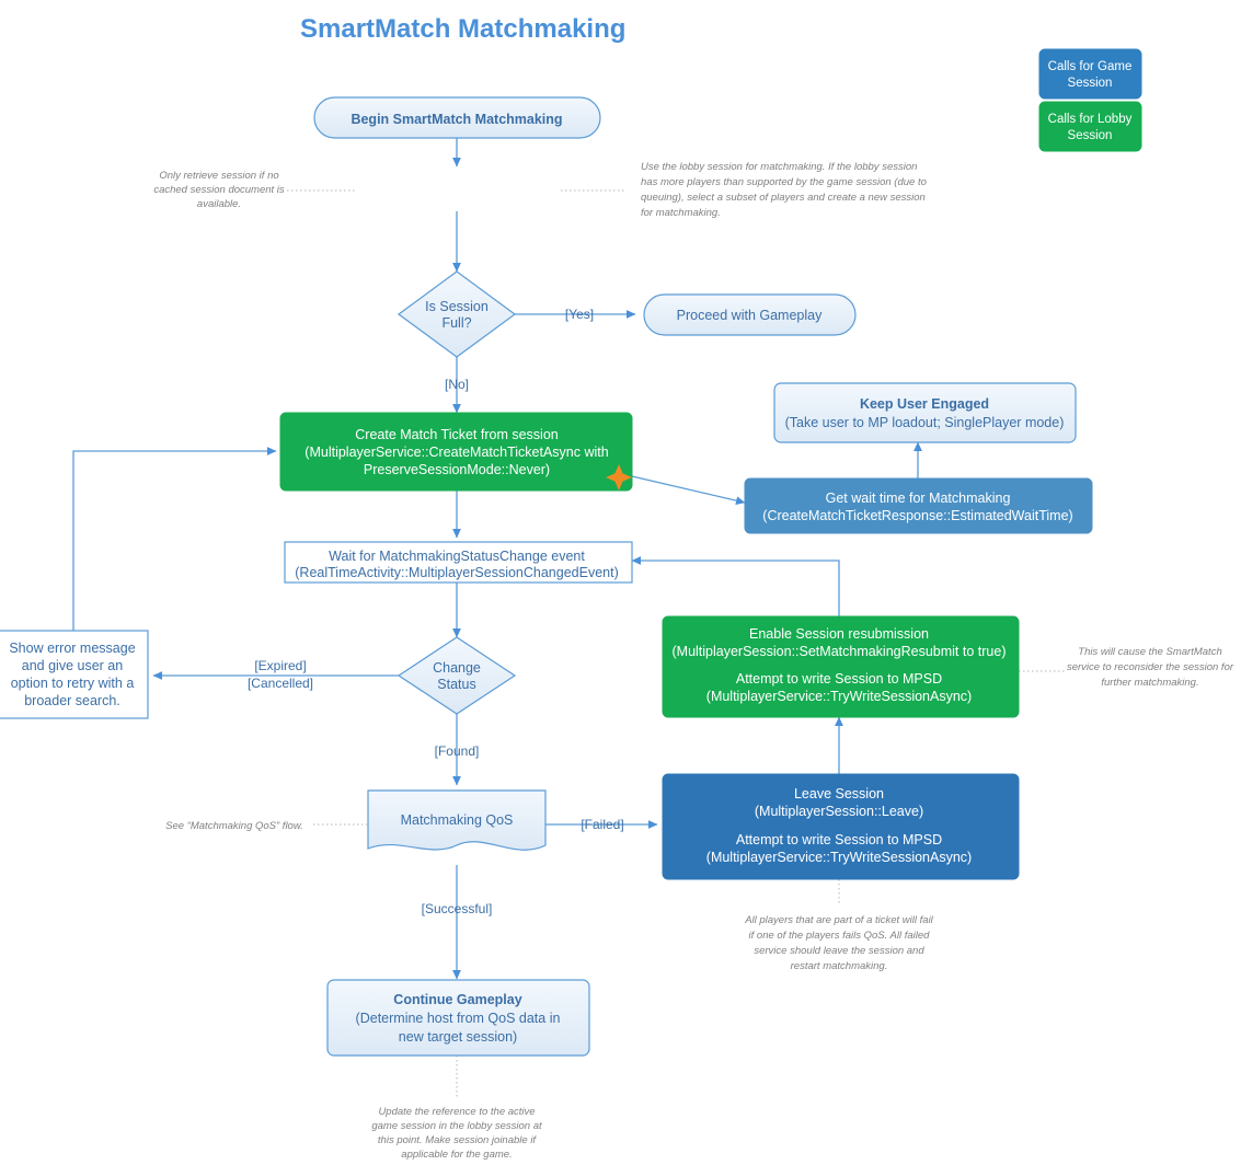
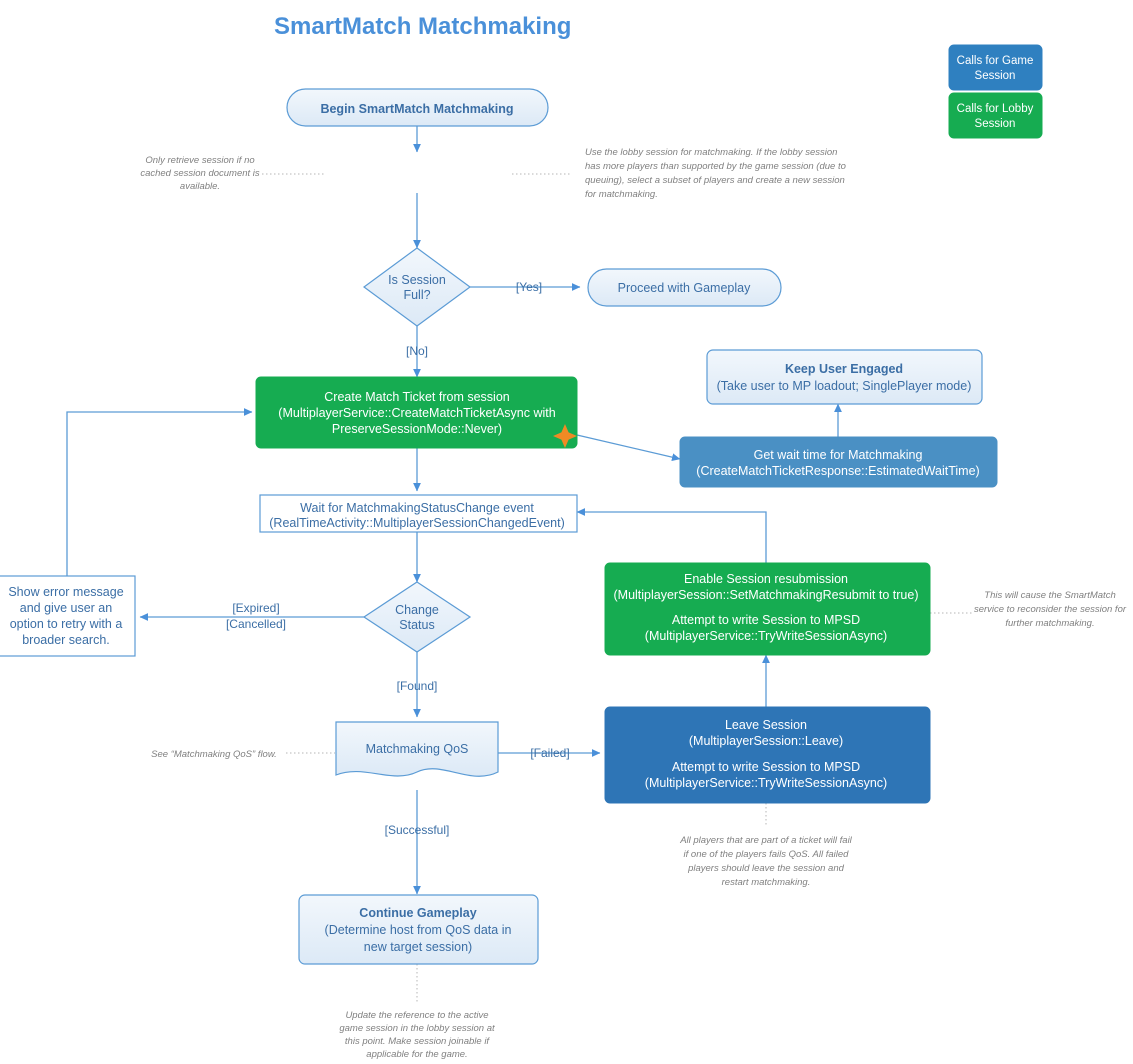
  SmartMatch Matchmaking
  Calls for Game
  Session
  Calls for Lobby
  Session
  Begin SmartMatch Matchmaking
  Is Session
  Full?
  Proceed with Gameplay
  Create Match Ticket from session
  (MultiplayerService::CreateMatchTicketAsync with
  PreserveSessionMode::Never)
  Keep User Engaged
  (Take user to MP loadout; SinglePlayer mode)
  Get wait time for Matchmaking
  (CreateMatchTicketResponse::EstimatedWaitTime)
  Wait for MatchmakingStatusChange event
  (RealTimeActivity::MultiplayerSessionChangedEvent)
  Change
  Status
  Show error message
  and give user an
  option to retry with a
  broader search.
  Enable Session resubmission
  (MultiplayerSession::SetMatchmakingResubmit to true)
  Attempt to write Session to MPSD
  (MultiplayerService::TryWriteSessionAsync)
  Matchmaking QoS
  Leave Session
  (MultiplayerSession::Leave)
  Attempt to write Session to MPSD
  (MultiplayerService::TryWriteSessionAsync)
  Continue Gameplay
  (Determine host from QoS data in
  new target session)
  [Yes]
  [No]
  [Expired]
  [Cancelled]
  [Found]
  [Failed]
  [Successful]
  Only retrieve session if no
  cached session document is
  available.
  Use the lobby session for matchmaking. If the lobby session
  has more players than supported by the game session (due to
  queuing), select a subset of players and create a new session
  for matchmaking.
  See “Matchmaking QoS” flow.
  This will cause the SmartMatch
  service to reconsider the session for
  further matchmaking.
  All players that are part of a ticket will fail
  if one of the players fails QoS. All failed
- service should leave the session and
+ players should leave the session and
  restart matchmaking.
  Update the reference to the active
  game session in the lobby session at
  this point. Make session joinable if
  applicable for the game.
